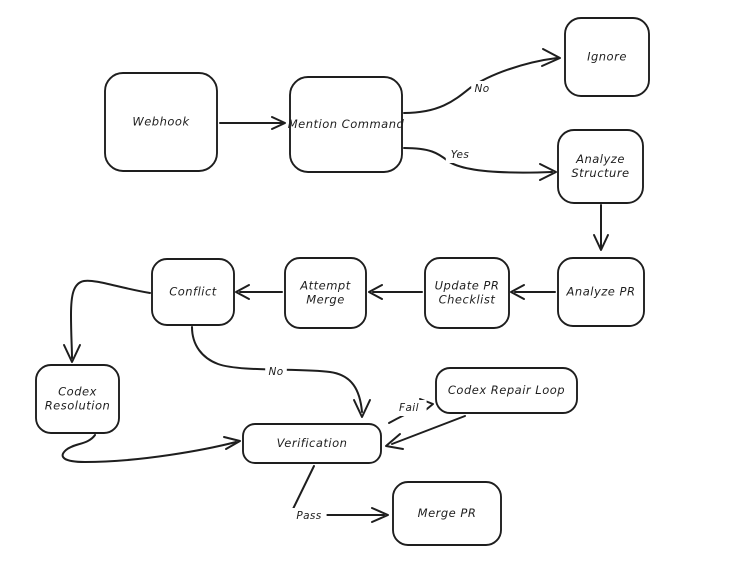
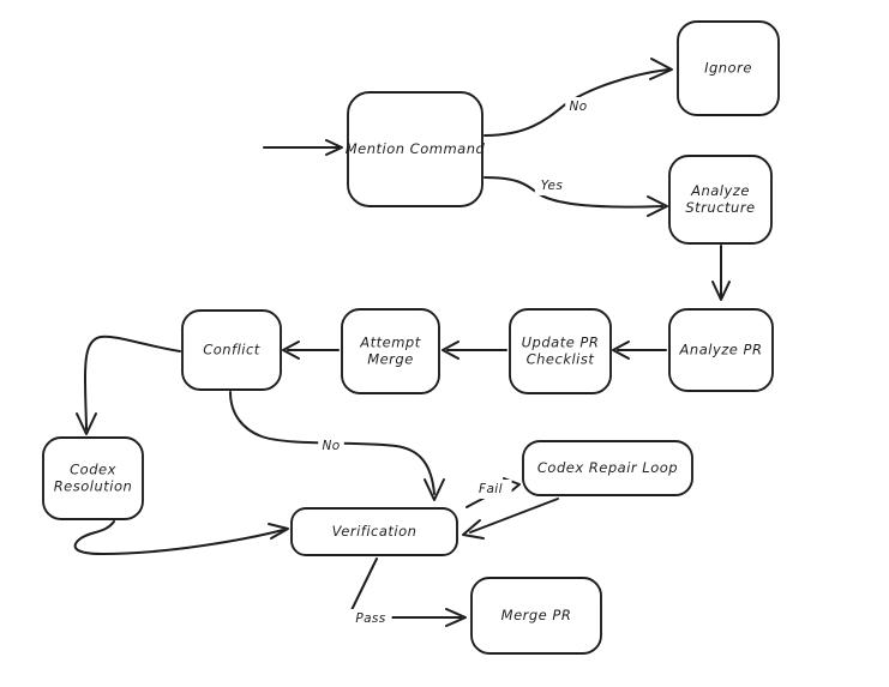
  No
  Yes
  No
  Fail
  Pass
- Webhook
  Mention Command
  Ignore
  Analyze
  Structure
  Analyze PR
  Update PR
  Checklist
  Attempt
  Merge
  Conflict
  Codex
  Resolution
  Verification
  Codex Repair Loop
  Merge PR
